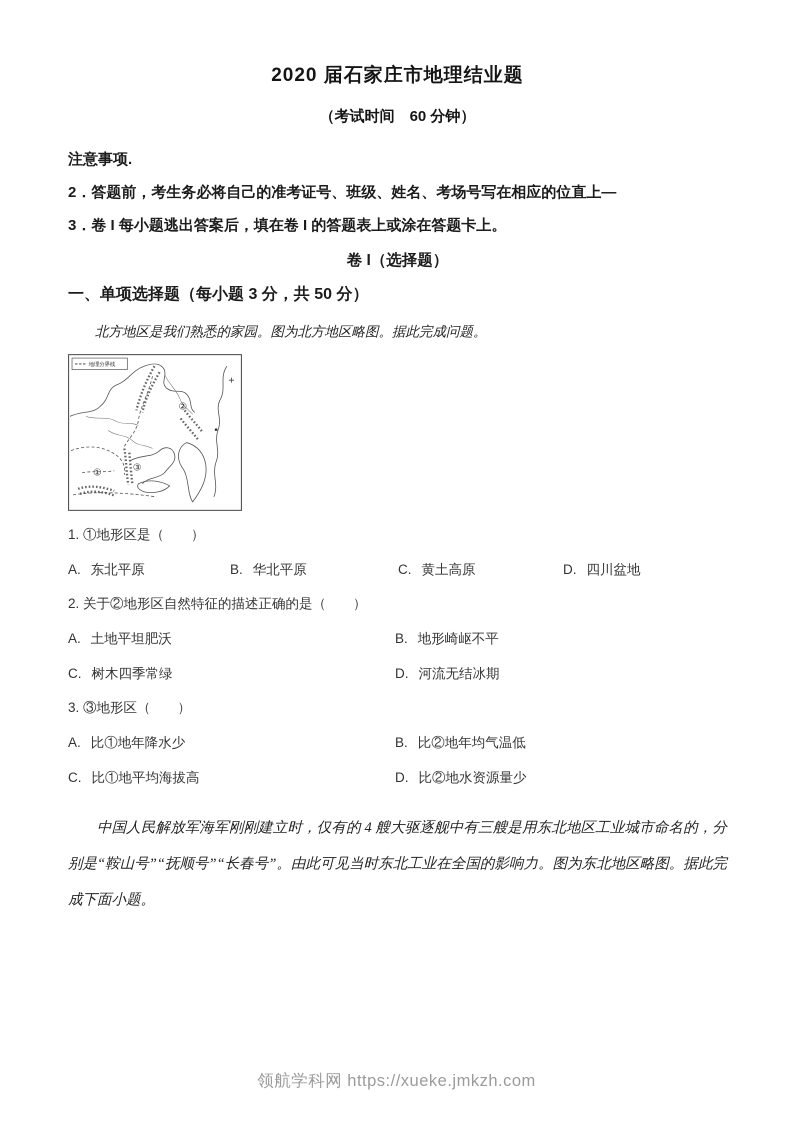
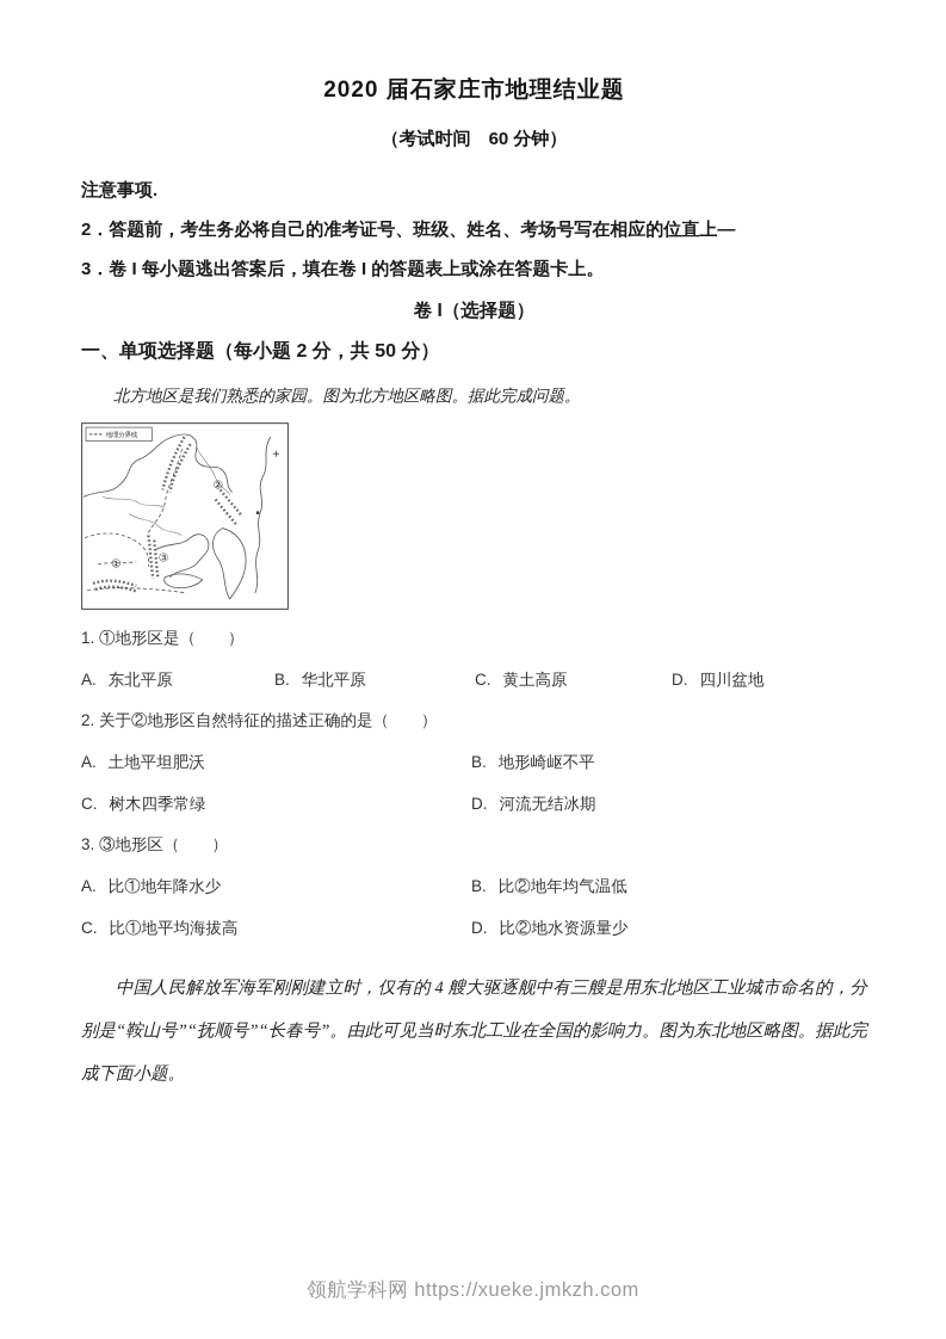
  2020 届石家庄市地理结业题
  （考试时间 60 分钟）
  注意事项.
  2．答题前，考生务必将自己的准考证号、班级、姓名、考场号写在相应的位直上—
  3．卷 I 每小题逃出答案后，填在卷 I 的答题表上或涂在答题卡上。
  卷 I（选择题）
- 一、单项选择题（每小题 3 分，共 50 分）
+ 一、单项选择题（每小题 2 分，共 50 分）
  北方地区是我们熟悉的家园。图为北方地区略图。据此完成问题。
  ①
  ②
  ③
  1. ①地形区是（ ）
  A.
  东北平原
  B.
  华北平原
  C.
  黄土高原
  D.
  四川盆地
  2. 关于②地形区自然特征的描述正确的是（ ）
  A.
  土地平坦肥沃
  B.
  地形崎岖不平
  C.
  树木四季常绿
  D.
  河流无结冰期
  3. ③地形区（ ）
  A.
  比①地年降水少
  B.
  比②地年均气温低
  C.
  比①地平均海拔高
  D.
  比②地水资源量少
  中国人民解放军海军刚刚建立时，仅有的 4 艘大驱逐舰中有三艘是用东北地区工业城市命名的，分别是“鞍山号”“抚顺号”“长春号”。由此可见当时东北工业在全国的影响力。图为东北地区略图。据此完成下面小题。
  领航学科网 https://xueke.jmkzh.com
